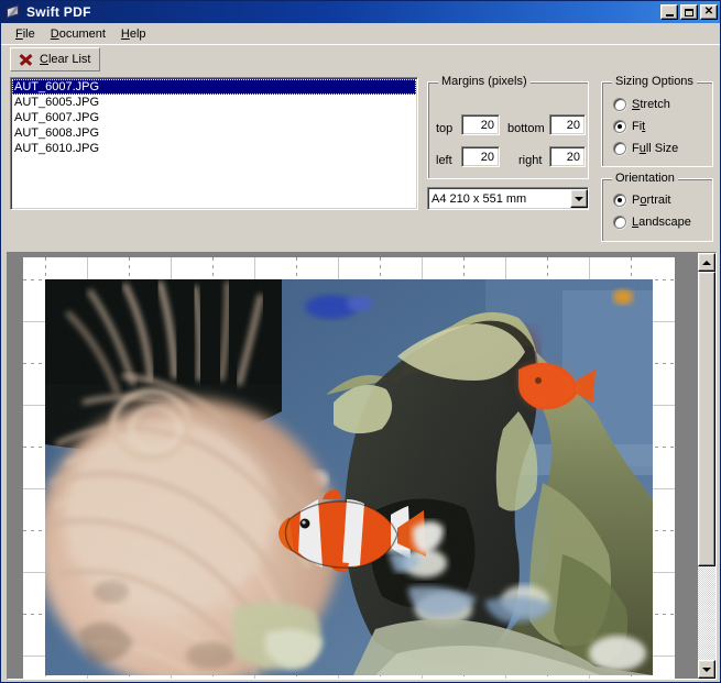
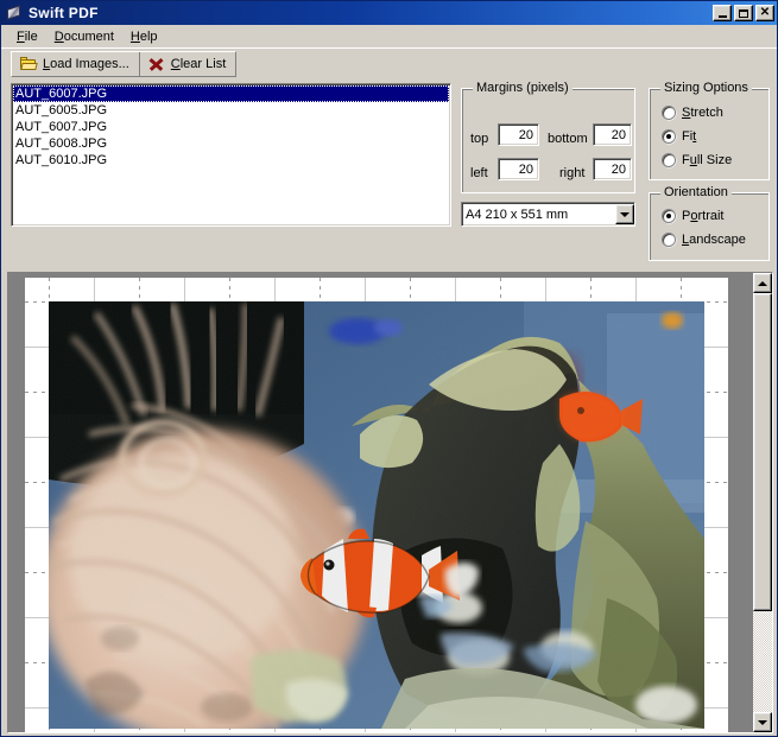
  Swift PDF
  ✕
  File
  Document
  Help
+ Load Images...
  Clear List
  AUT_6007.JPG
  AUT_6005.JPG
  AUT_6007.JPG
  AUT_6008.JPG
  AUT_6010.JPG
  Margins (pixels)
  top
  20
  bottom
  20
  left
  20
  right
  20
  A4 210 x 551 mm
  Sizing Options
  Stretch
  Fit
  Full Size
  Orientation
  Portrait
  Landscape
